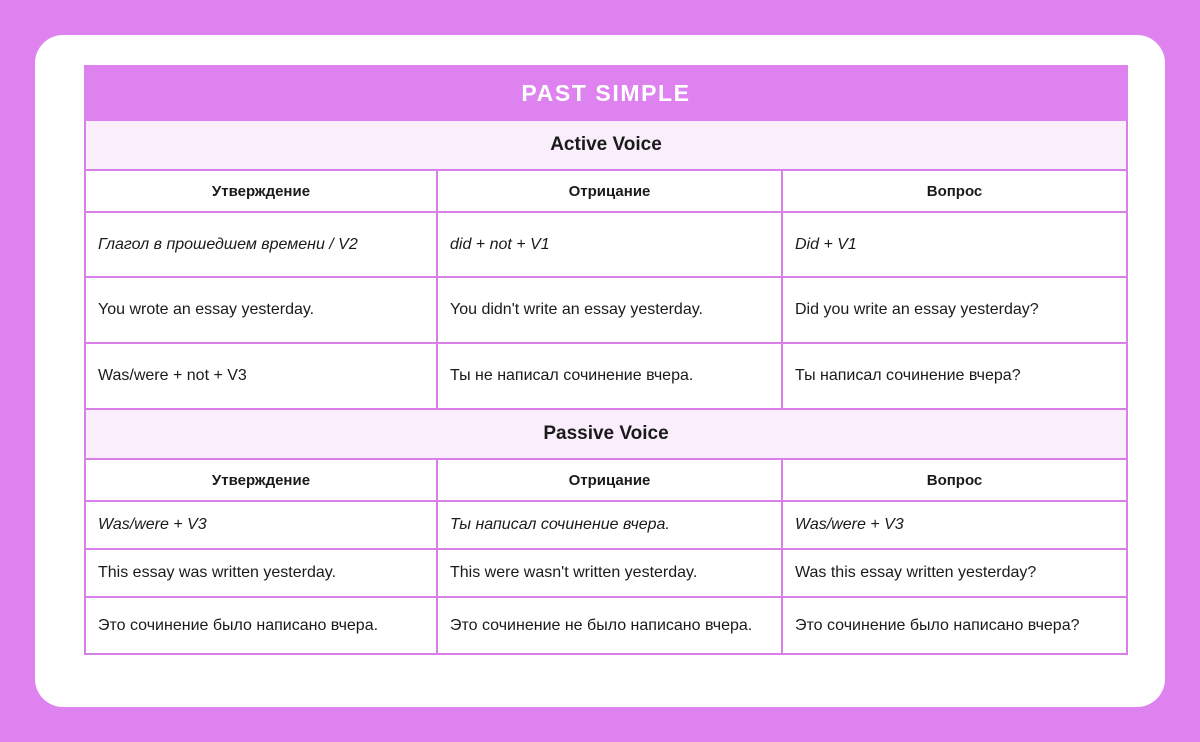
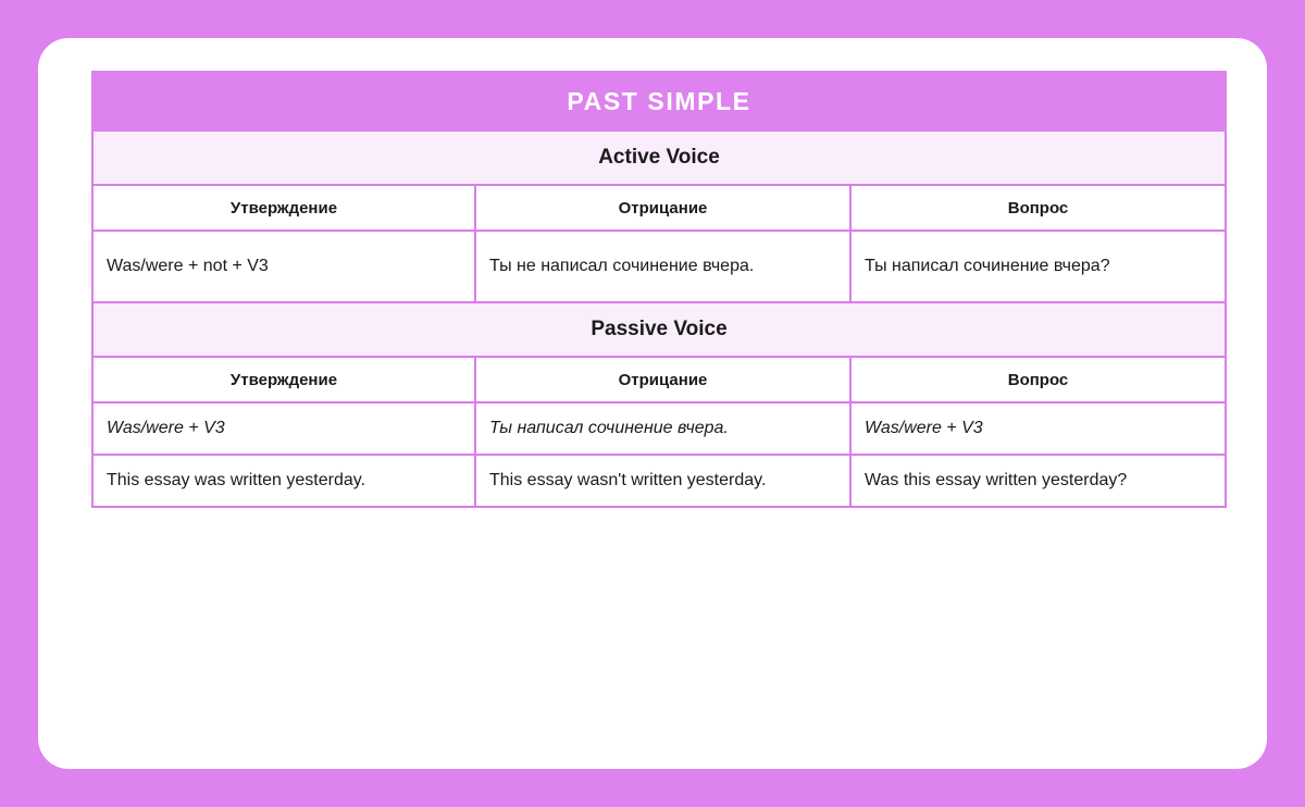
  PAST SIMPLE
  Active Voice
  Утверждение	Отрицание	Вопрос
- Глагол в прошедшем времени / V2	did + not + V1	Did + V1
- You wrote an essay yesterday.	You didn't write an essay yesterday.	Did you write an essay yesterday?
  Was/were + not + V3	Ты не написал сочинение вчера.	Ты написал сочинение вчера?
  Passive Voice
  Утверждение	Отрицание	Вопрос
  Was/were + V3	Ты написал сочинение вчера.	Was/were + V3
- This essay was written yesterday.	This were wasn't written yesterday.	Was this essay written yesterday?
+ This essay was written yesterday.	This essay wasn't written yesterday.	Was this essay written yesterday?
- Это сочинение было написано вчера.	Это сочинение не было написано вчера.	Это сочинение было написано вчера?
